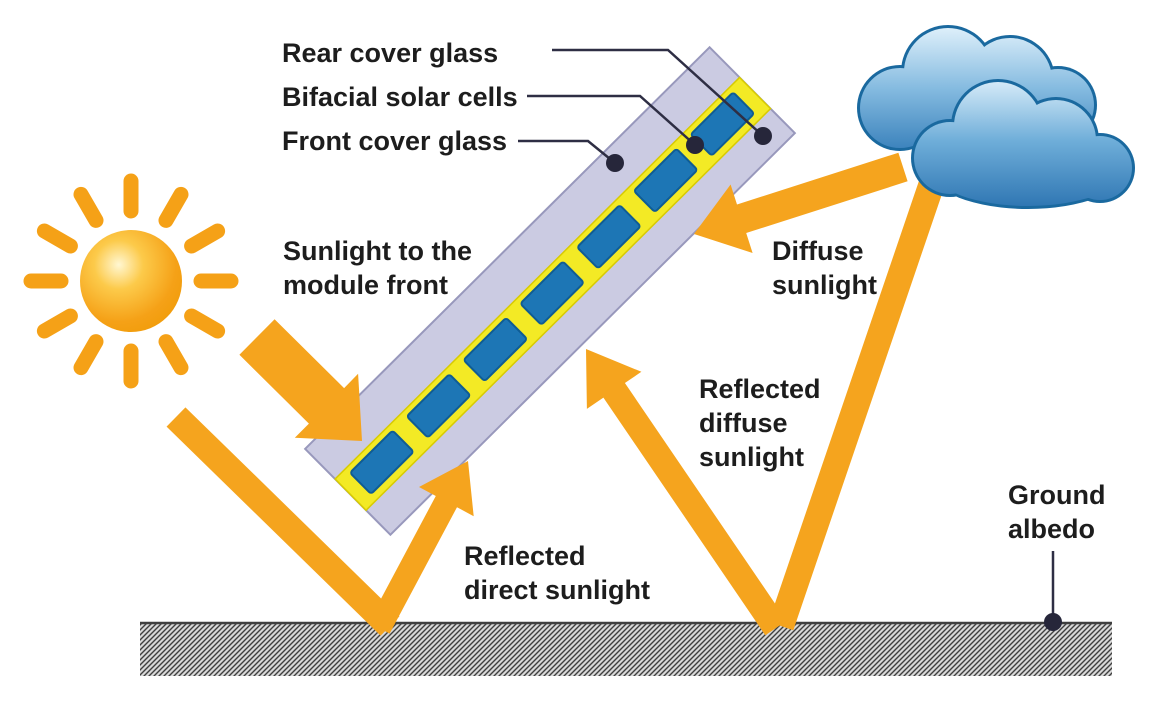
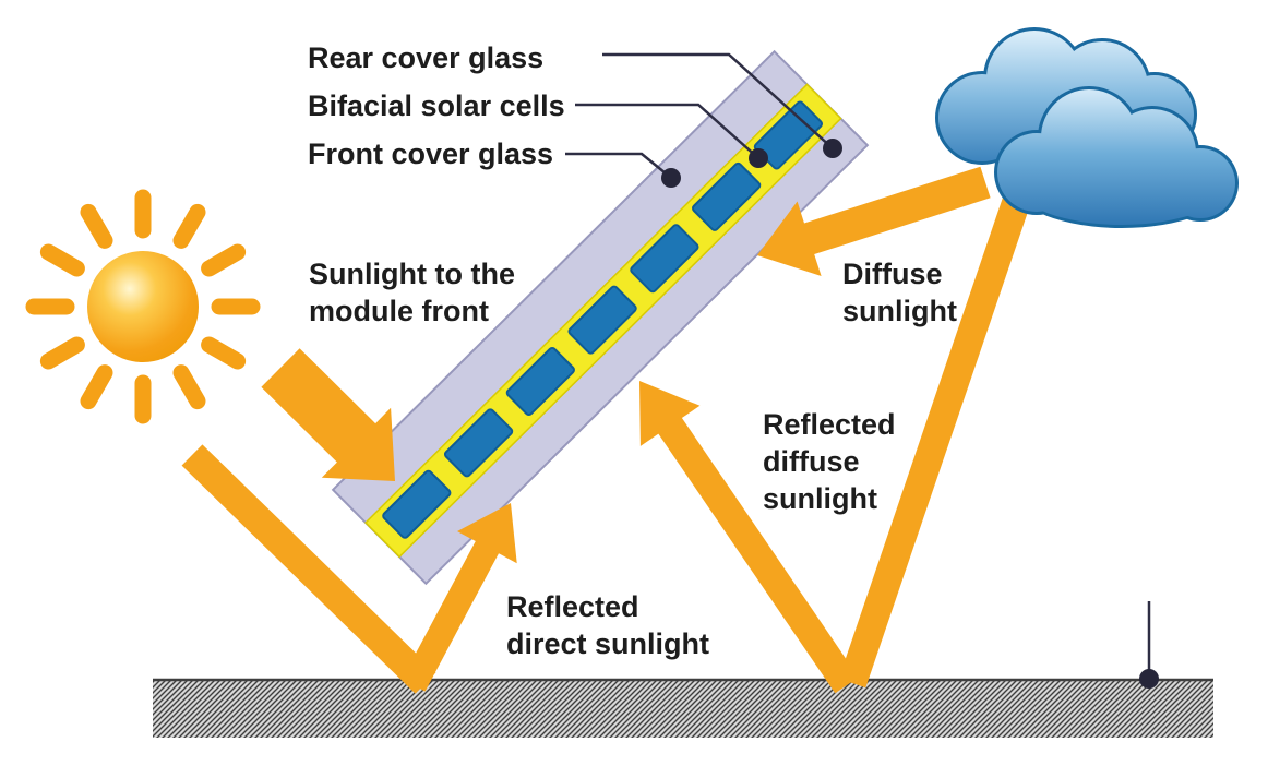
  Rear cover glass
  Bifacial solar cells
  Front cover glass
  Sunlight to the
  module front
  Diffuse
  sunlight
  Reflected
  diffuse
  sunlight
  Reflected
  direct sunlight
- Ground
- albedo
